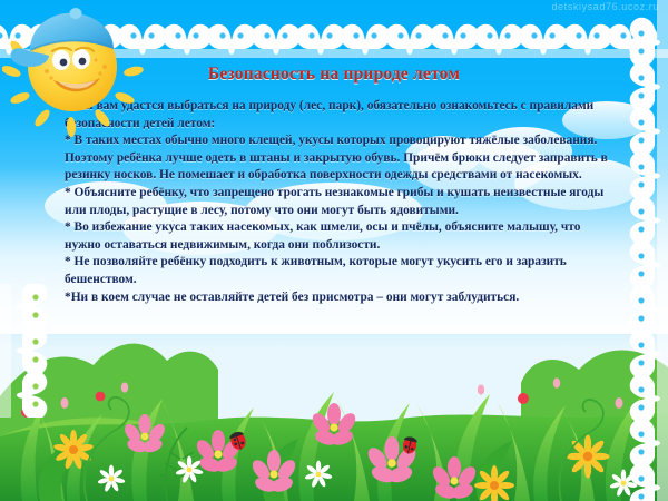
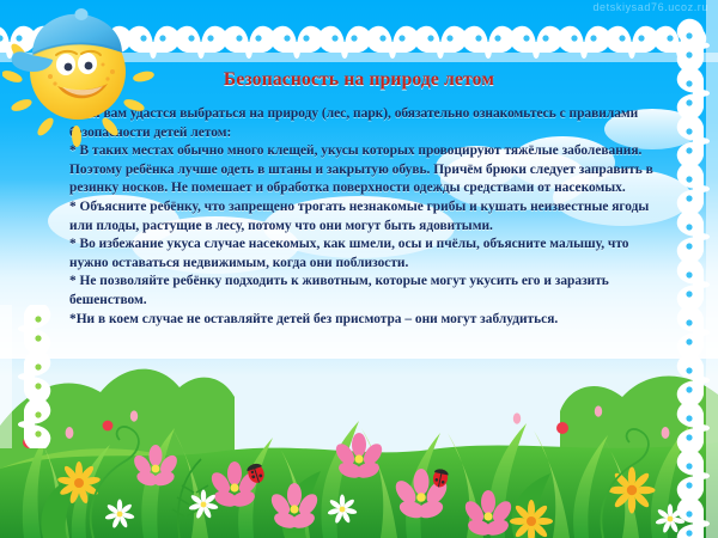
  Безопасность на природе летом
  вам удастся выбраться на природу (лес, парк), обязательно ознакомьтесь с правилами зопаности детей летом:
  * В таких местах обычно много клещей, укусы которых провоцируют тяжёлые заболевания. Поэтому ребёнка лучше одеть в штаны и закрытую обувь. Причём брюки следует заправить в резинку носков. Не помешает и обработка поверхности одежды средствами от насекомых.
  * Объясните ребёнку, что запрещено трогать незнакомые грибы и кушать неизвестные ягоды или плоды, растущие в лесу, потому что они могут быть ядовитыми.
- * Во избежание укуса таких насекомых, как шмели, осы и пчёлы, объясните малышу, что нужно оставаться недвижимым, когда они поблизости.
+ * Во избежание укуса случае насекомых, как шмели, осы и пчёлы, объясните малышу, что нужно оставаться недвижимым, когда они поблизости.
  * Не позволяйте ребёнку подходить к животным, которые могут укусить его и заразить бешенством.
  *Ни в коем случае не оставляйте детей без присмотра – они могут заблудиться.
  detskiysad76.ucoz.ru
